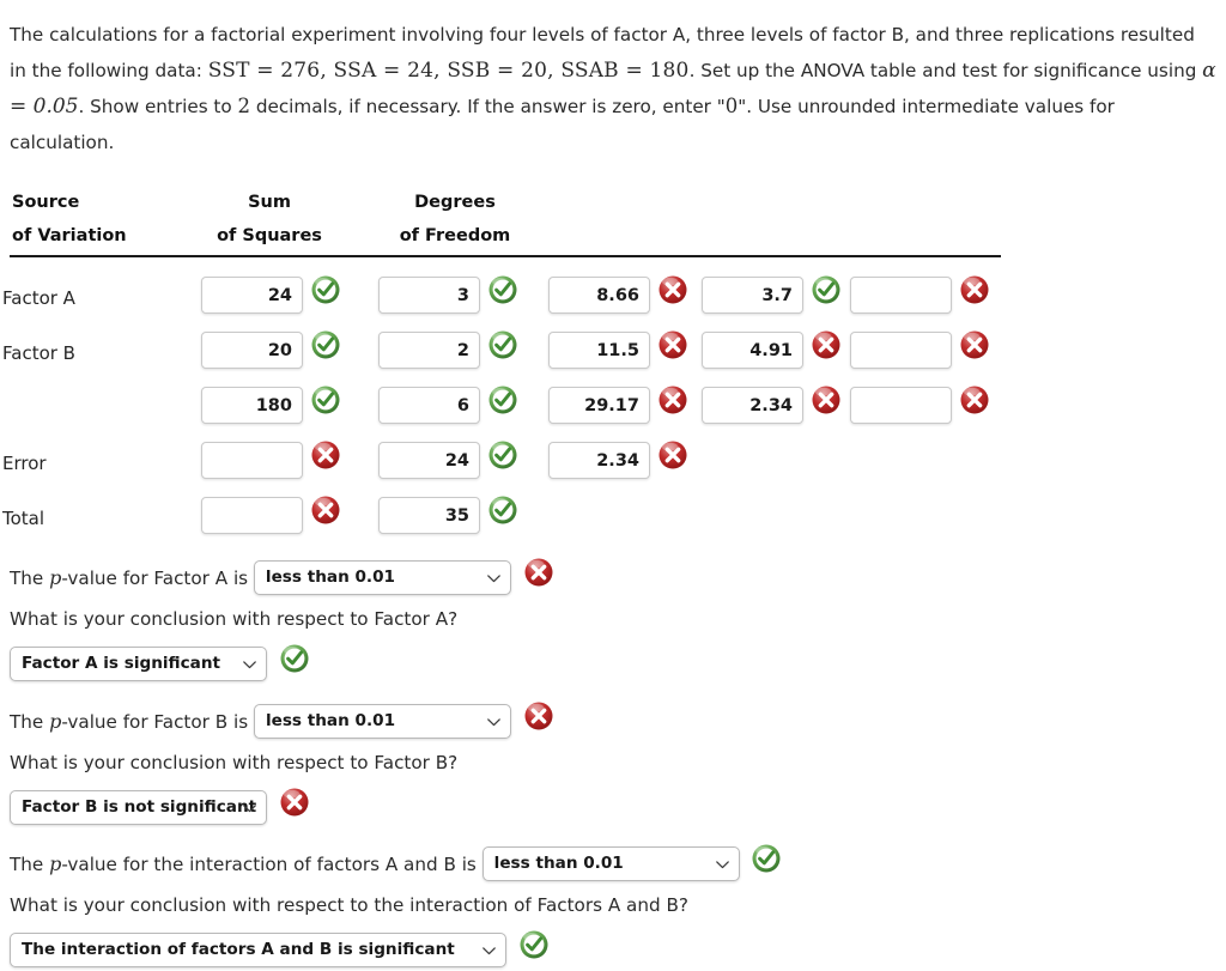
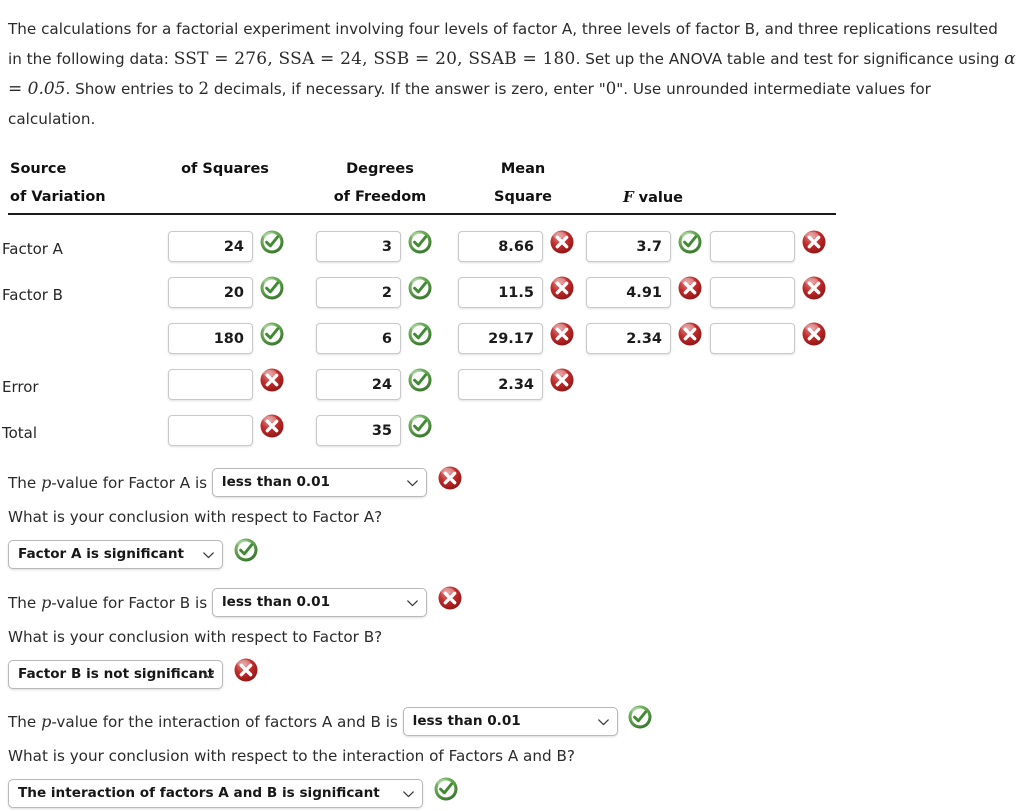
  The calculations for a factorial experiment involving four levels of factor A, three levels of factor B, and three replications resulted in the following data: SST = 276, SSA = 24, SSB = 20, SSAB = 180. Set up the ANOVA table and test for significance using α = 0.05. Show entries to 2 decimals, if necessary. If the answer is zero, enter "0". Use unrounded intermediate values for calculation.
  Source
  of Variation
- Sum
  of Squares
  Degrees
  of Freedom
+ Mean
+ Square
+ F value
  Factor A
  24
  3
  8.66
  3.7
  Factor B
  20
  2
  11.5
  4.91
  180
  6
  29.17
  2.34
  Error
  24
  2.34
  Total
  35
  The p-value for Factor A is less than 0.01
  What is your conclusion with respect to Factor A?
  Factor A is significant
  The p-value for Factor B is less than 0.01
  What is your conclusion with respect to Factor B?
  Factor B is not significan
  The p-value for the interaction of factors A and B is less than 0.01
  What is your conclusion with respect to the interaction of Factors A and B?
  The interaction of factors A and B is significant
